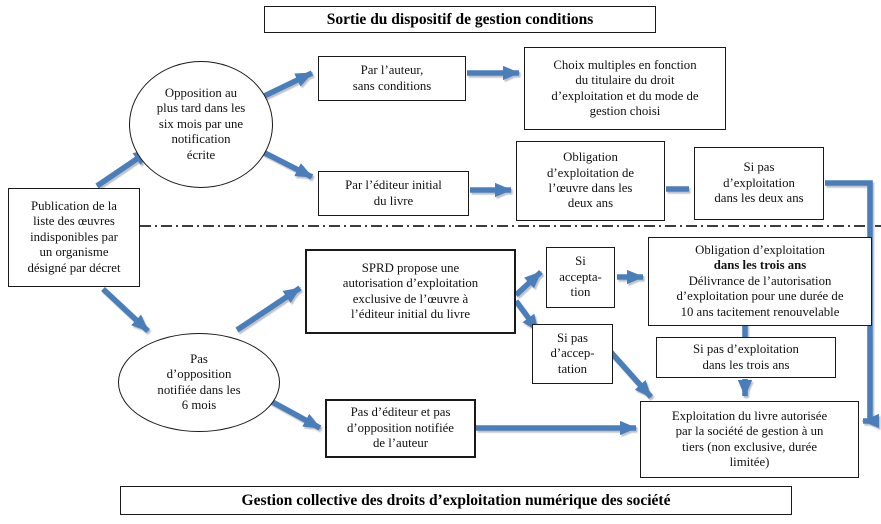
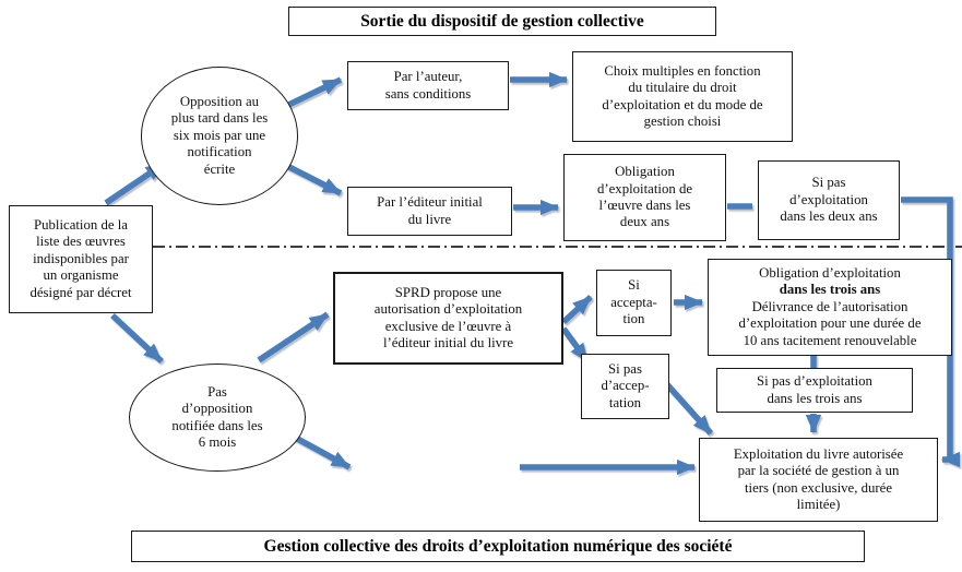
- Sortie du dispositif de gestion conditions
+ Sortie du dispositif de gestion collective
  Gestion collective des droits d’exploitation numérique des société
  Publication de la
  liste des œuvres
  indisponibles par
  un organisme
  désigné par décret
  Opposition au
  plus tard dans les
  six mois par une
  notification
  écrite
  Pas
  d’opposition
  notifiée dans les
  6 mois
  Par l’auteur,
  sans conditions
  Choix multiples en fonction
  du titulaire du droit
  d’exploitation et du mode de
  gestion choisi
  Par l’éditeur initial
  du livre
  Obligation
  d’exploitation de
  l’œuvre dans les
  deux ans
  Si pas
  d’exploitation
  dans les deux ans
  SPRD propose une
  autorisation d’exploitation
  exclusive de l’œuvre à
  l’éditeur initial du livre
  Si
  accepta-
  tion
  Si pas
  d’accep-
  tation
  Obligation d’exploitation
  dans les trois ans
  Délivrance de l’autorisation
  d’exploitation pour une durée de
  10 ans tacitement renouvelable
  Si pas d’exploitation
  dans les trois ans
- Pas d’éditeur et pas
- d’opposition notifiée
- de l’auteur
  Exploitation du livre autorisée
  par la société de gestion à un
  tiers (non exclusive, durée
  limitée)
